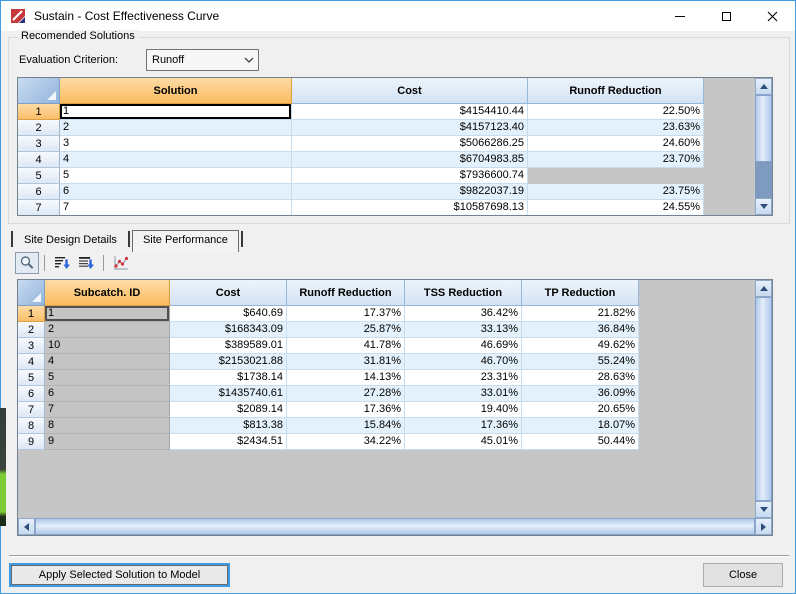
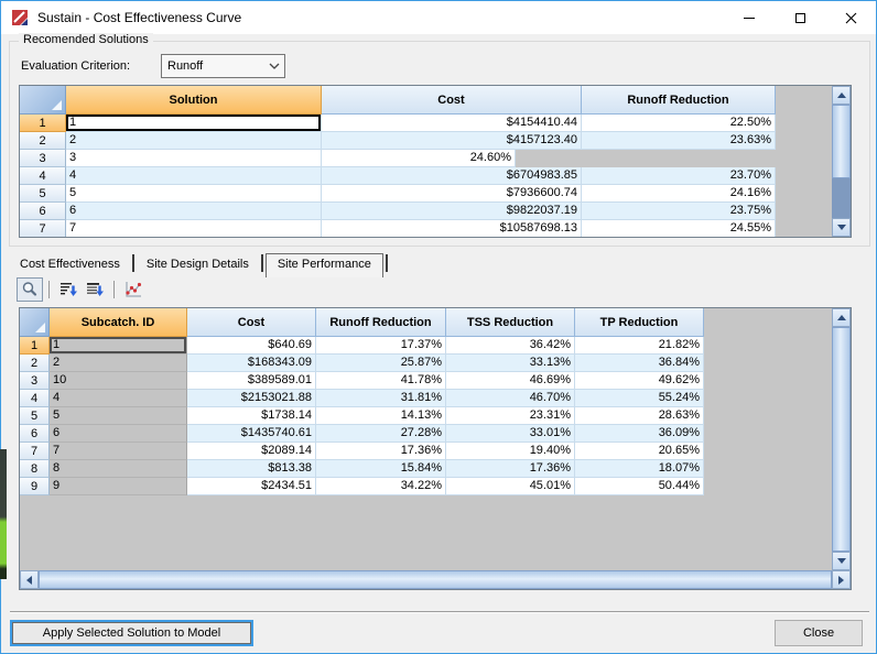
  Sustain - Cost Effectiveness Curve
  Recomended Solutions
  Evaluation Criterion:
  Runoff
  Solution
  Cost
  Runoff Reduction
  1
  1
  $4154410.44
  22.50%
  2
  2
  $4157123.40
  23.63%
  3
  3
- $5066286.25
  24.60%
  4
  4
  $6704983.85
  23.70%
  5
  5
  $7936600.74
+ 24.16%
  6
  6
  $9822037.19
  23.75%
  7
  7
  $10587698.13
  24.55%
+ Cost Effectiveness
  Site Design Details
  Site Performance
  Subcatch. ID
  Cost
  Runoff Reduction
  TSS Reduction
  TP Reduction
  1
  1
  $640.69
  17.37%
  36.42%
  21.82%
  2
  2
  $168343.09
  25.87%
  33.13%
  36.84%
  3
  10
  $389589.01
  41.78%
  46.69%
  49.62%
  4
  4
  $2153021.88
  31.81%
  46.70%
  55.24%
  5
  5
  $1738.14
  14.13%
  23.31%
  28.63%
  6
  6
  $1435740.61
  27.28%
  33.01%
  36.09%
  7
  7
  $2089.14
  17.36%
  19.40%
  20.65%
  8
  8
  $813.38
  15.84%
  17.36%
  18.07%
  9
  9
  $2434.51
  34.22%
  45.01%
  50.44%
  Apply Selected Solution to Model
  Close
